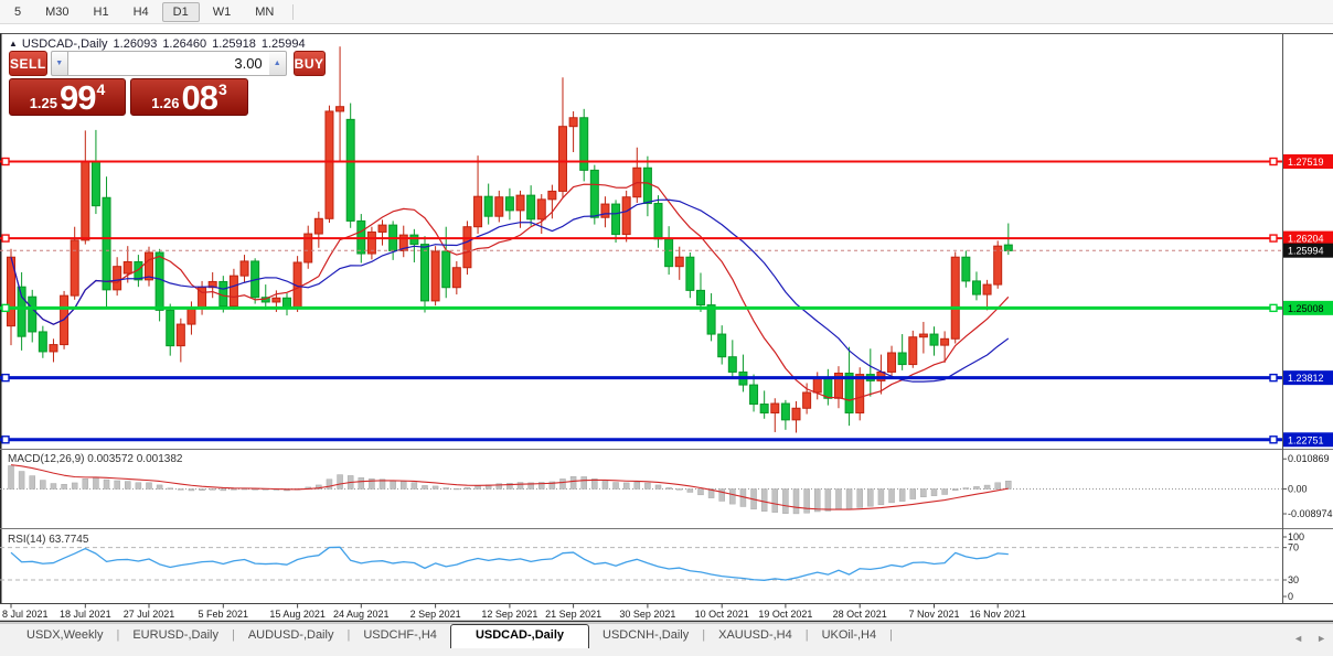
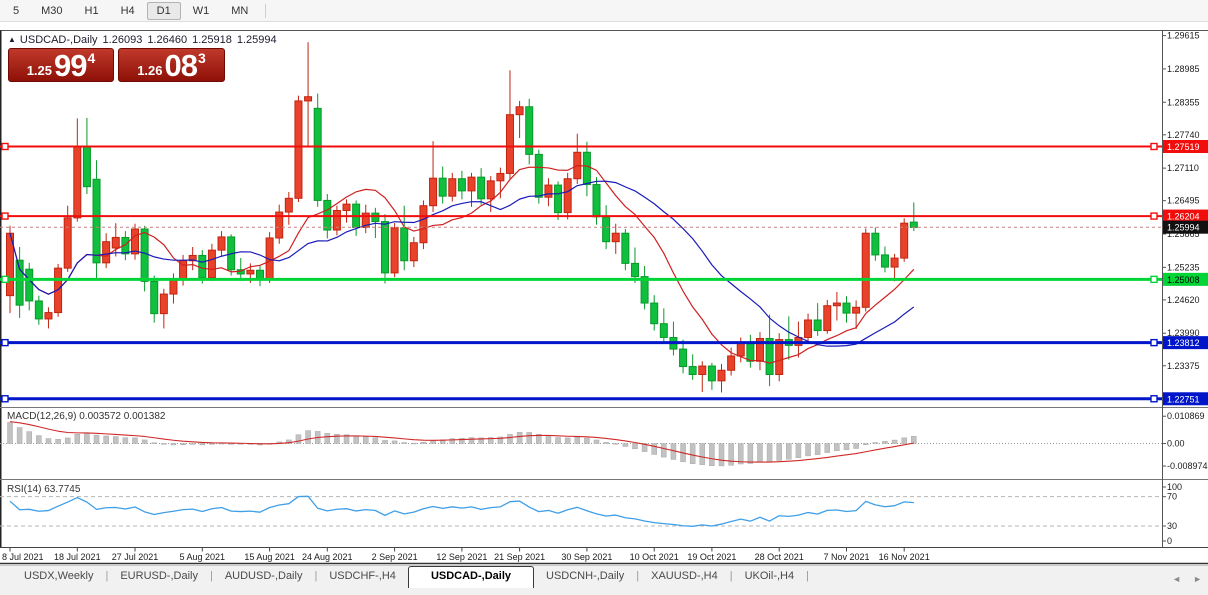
  5
  M30
  H1
  H4
  D1
  W1
  MN
+ 1.29615
+ 1.28985
+ 1.28355
+ 1.27740
+ 1.27110
+ 1.26495
+ 1.25865
+ 1.25235
+ 1.24620
+ 1.23990
+ 1.23375
  1.27519
  1.26204
  1.25008
  1.23812
  1.22751
  1.25994
  0.010869
  0.00
  -0.008974
  100
  70
  30
  0
  8 Jul 2021
  18 Jul 2021
  27 Jul 2021
- 5 Feb 2021
+ 5 Aug 2021
  15 Aug 2021
  24 Aug 2021
  2 Sep 2021
  12 Sep 2021
  21 Sep 2021
  30 Sep 2021
  10 Oct 2021
  19 Oct 2021
  28 Oct 2021
  7 Nov 2021
  16 Nov 2021
  ▲ USDCAD-,Daily 1.26093 1.26460 1.25918 1.25994
- SELL
- 3.00
- BUY
  1.25
  99
  4
  1.26
  08
  3
  MACD(12,26,9) 0.003572 0.001382
  RSI(14) 63.7745
  USDX,Weekly
  |
  EURUSD-,Daily
  |
  AUDUSD-,Daily
  |
  USDCHF-,H4
  USDCAD-,Daily
  USDCNH-,Daily
  |
  XAUUSD-,H4
  |
  UKOil-,H4
  |
  ◄
  ►
